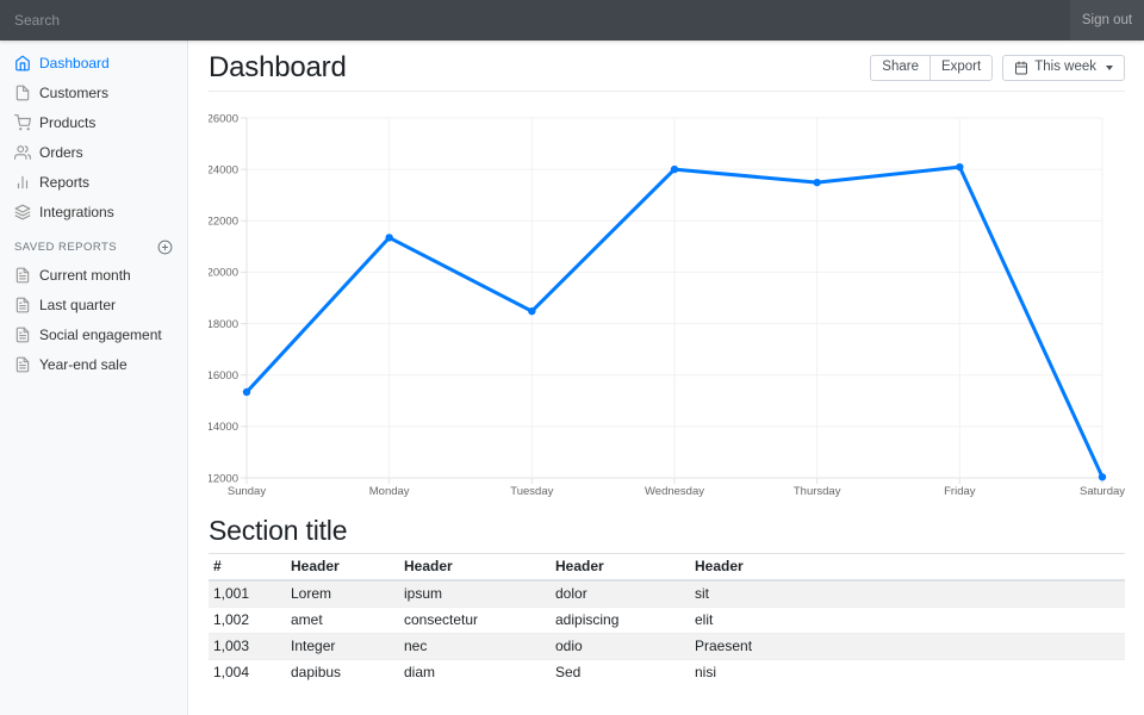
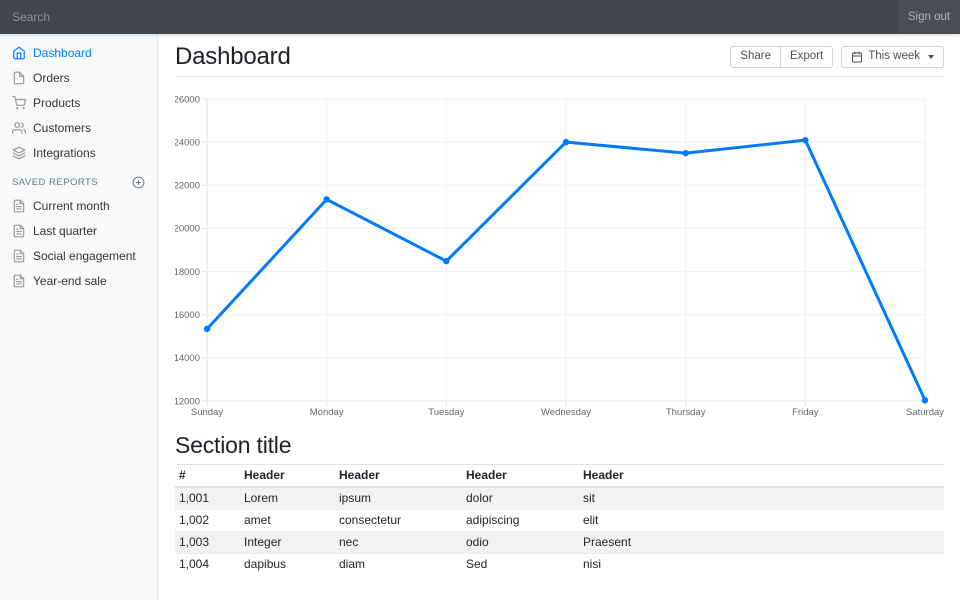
  Search
  Sign out
  Dashboard
- Customers
+ Orders
  Products
- Orders
+ Customers
- Reports
  Integrations
  SAVED REPORTS
  Current month
  Last quarter
  Social engagement
  Year-end sale
  Dashboard
  Share
  Export
  This week
  12000
  14000
  16000
  18000
  20000
  22000
  24000
  26000
  Sunday
  Monday
  Tuesday
  Wednesday
  Thursday
  Friday
  Saturday
  Section title
  #	Header	Header	Header	Header
  1,001	Lorem	ipsum	dolor	sit
  1,002	amet	consectetur	adipiscing	elit
  1,003	Integer	nec	odio	Praesent
  1,004	dapibus	diam	Sed	nisi
